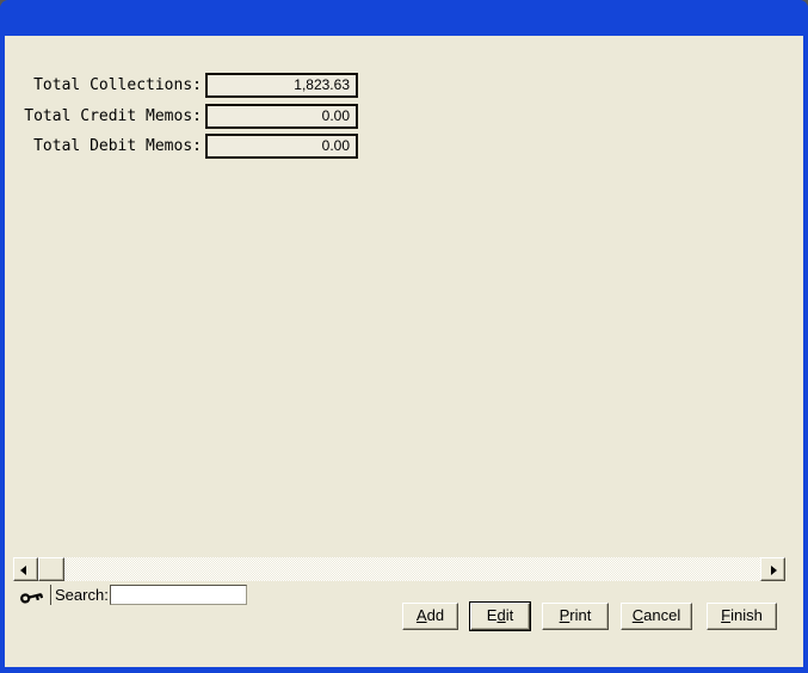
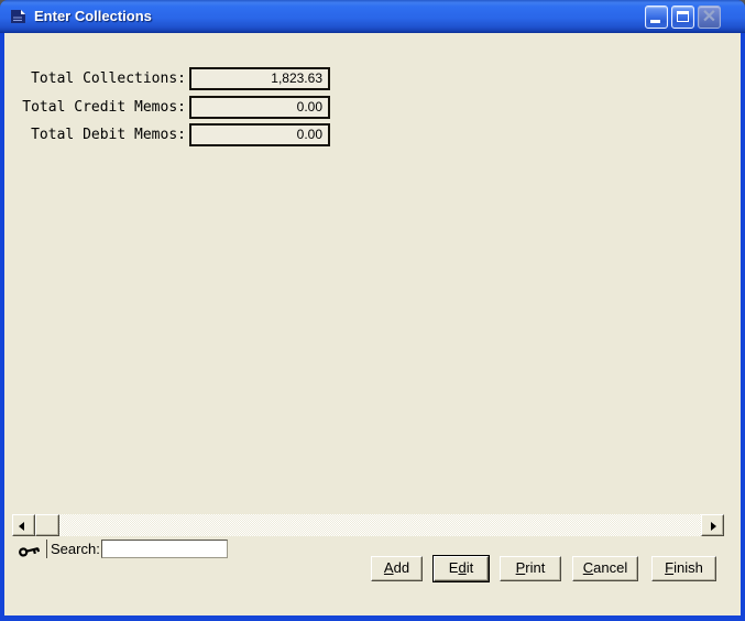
+ Enter Collections
+ ✕
  Total Collections:
  1,823.63
  Total Credit Memos:
  0.00
  Total Debit Memos:
  0.00
  Search:
  Add
  Edit
  Print
  Cancel
  Finish
